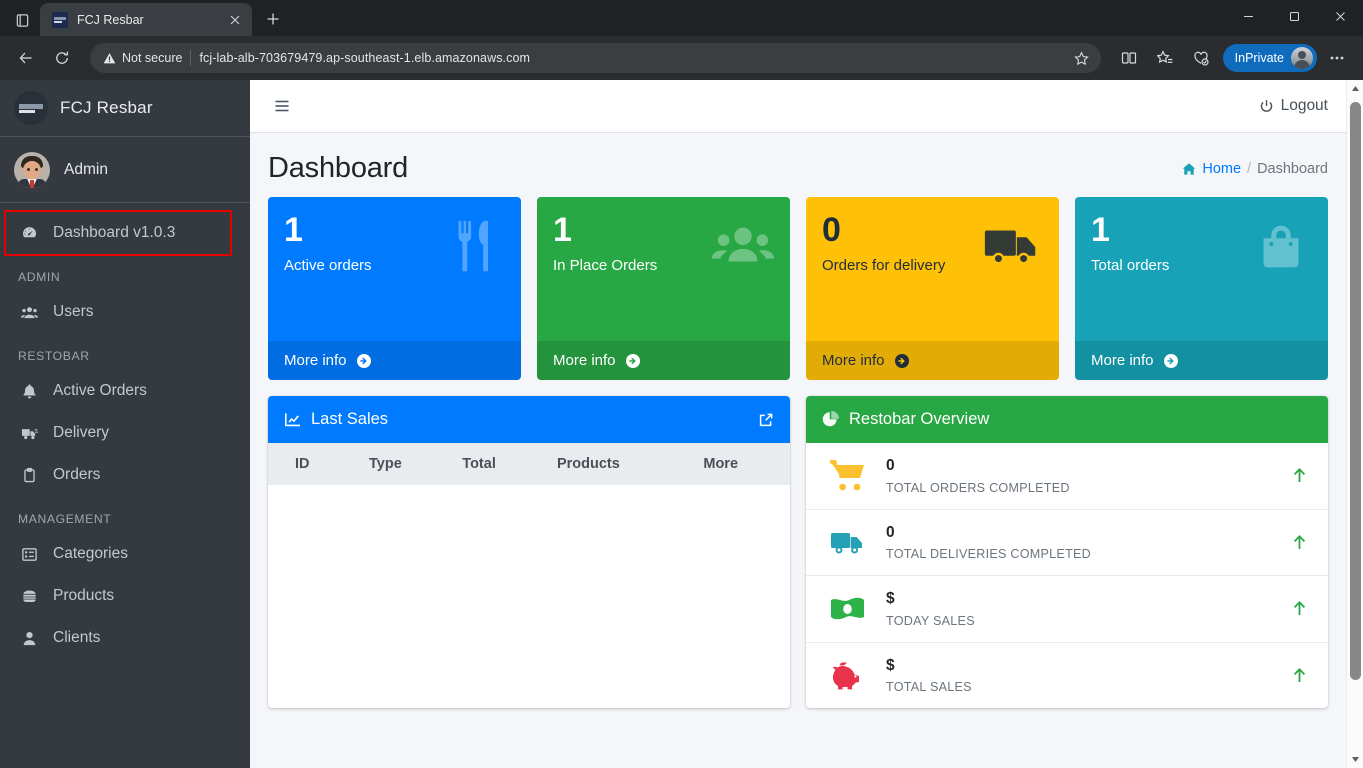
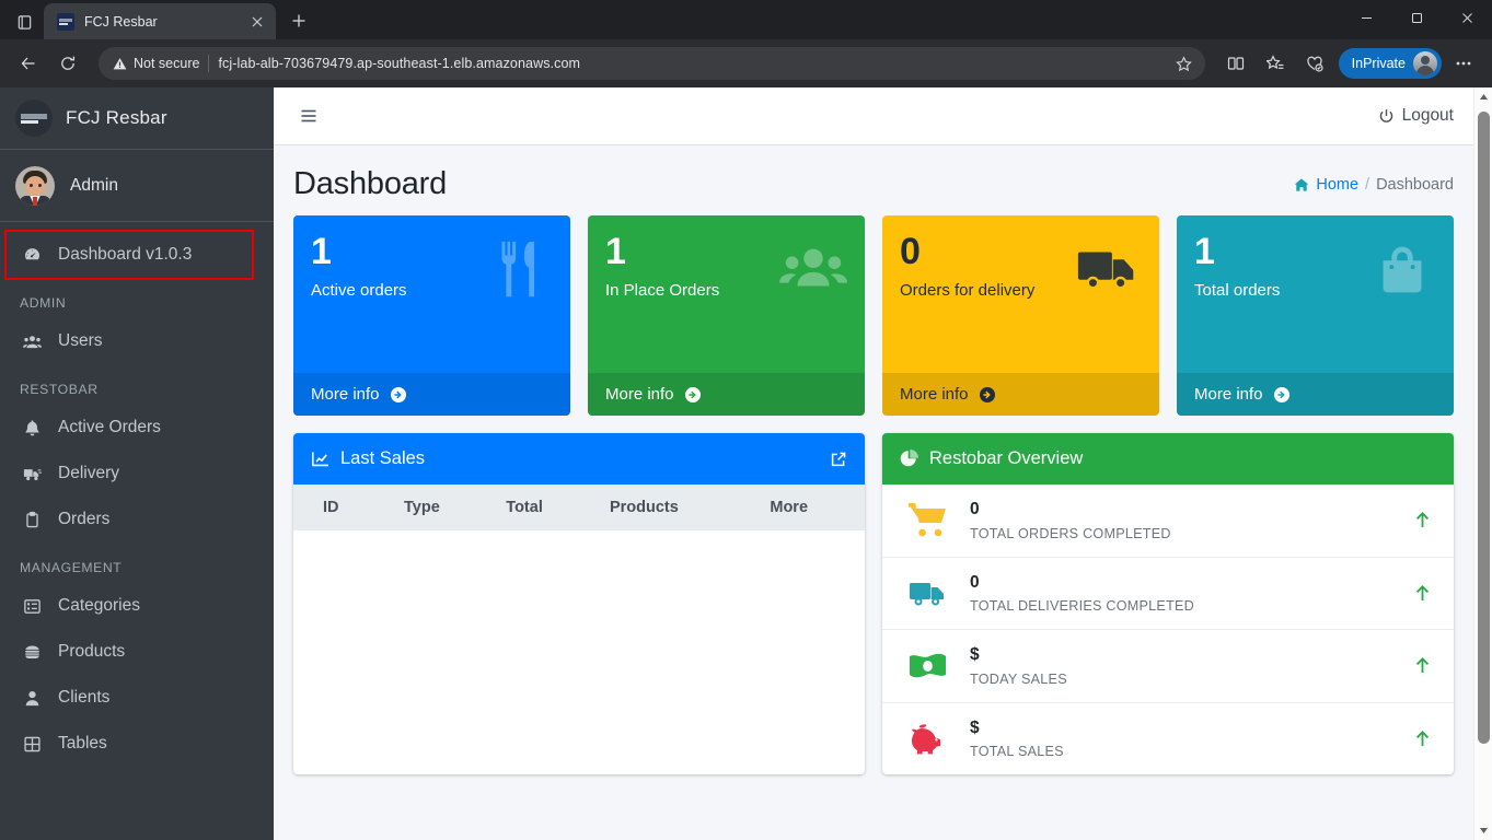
  FCJ Resbar
  Not secure
  fcj-lab-alb-703679479.ap-southeast-1.elb.amazonaws.com
  InPrivate
  FCJ Resbar
  Admin
  Dashboard v1.0.3
  ADMIN
  Users
  RESTOBAR
  Active Orders
  Delivery
  Orders
  MANAGEMENT
  Categories
  Products
  Clients
+ Tables
  Logout
  Dashboard
  Home
  /
  Dashboard
  1
  Active orders
  More info
  1
  In Place Orders
  More info
  0
  Orders for delivery
  More info
  1
  Total orders
  More info
  Last Sales
  ID	Type	Total	Products	More
  Restobar Overview
  0
  TOTAL ORDERS COMPLETED
  0
  TOTAL DELIVERIES COMPLETED
  $
  TODAY SALES
  $
  TOTAL SALES
